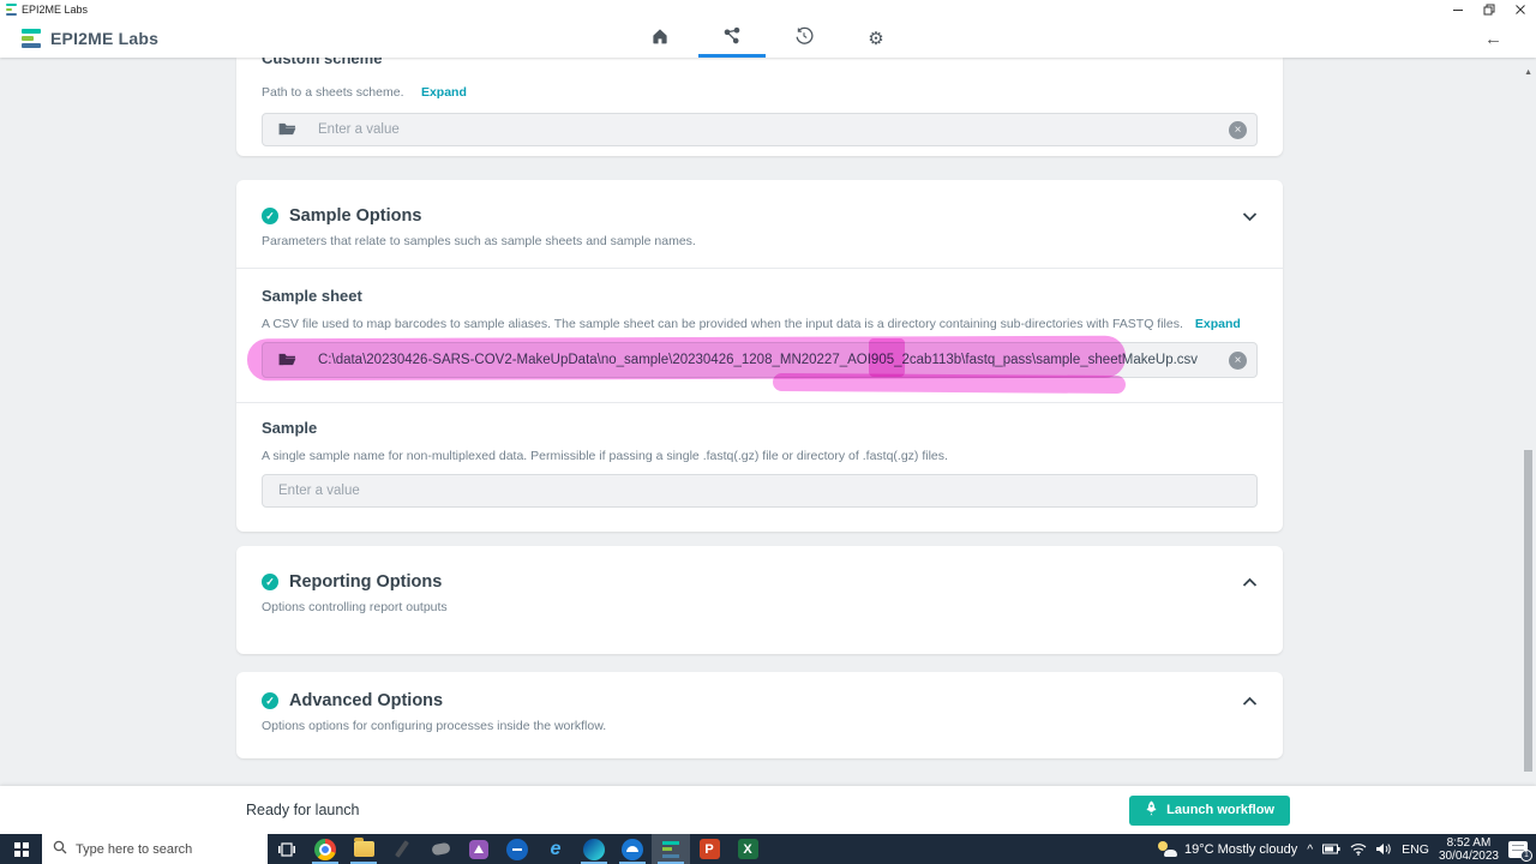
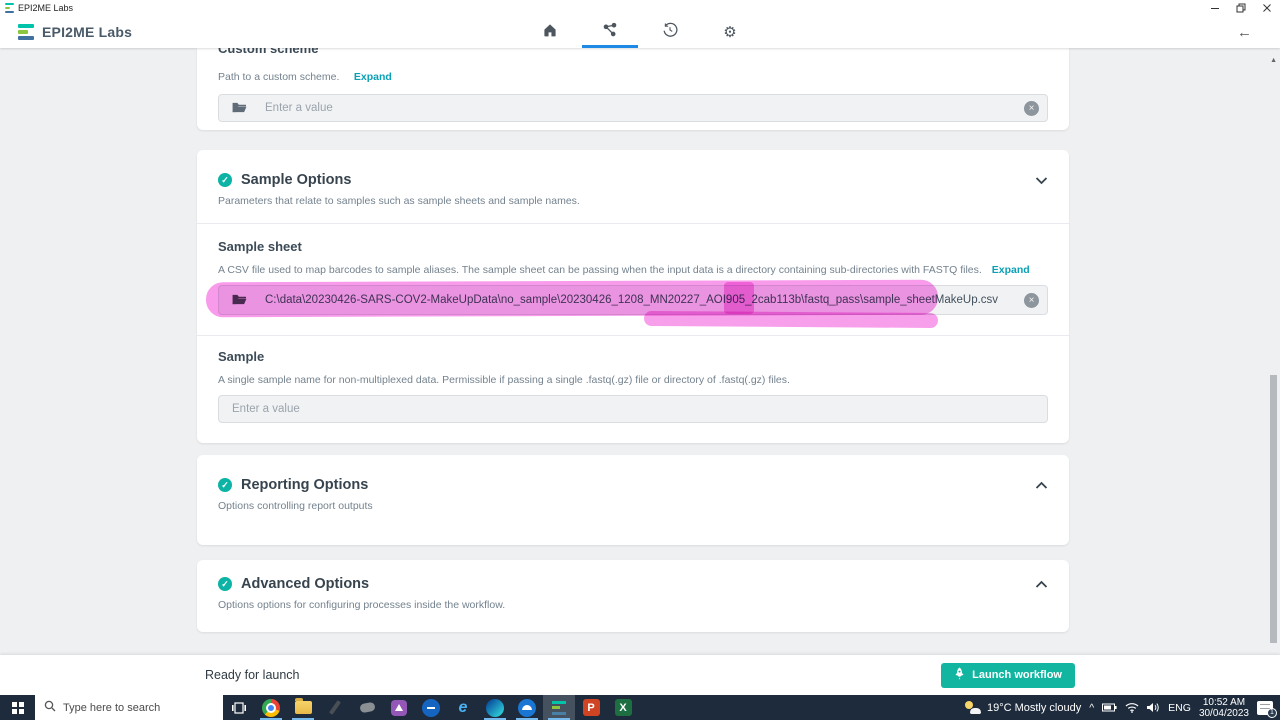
  EPI2ME Labs
  EPI2ME Labs
  ⚙
  ←
  Custom scheme
- Path to a sheets scheme. Expand
+ Path to a custom scheme. Expand
  Enter a value
  ×
  ✓
  Sample Options
  Parameters that relate to samples such as sample sheets and sample names.
  Sample sheet
- A CSV file used to map barcodes to sample aliases. The sample sheet can be provided when the input data is a directory containing sub-directories with FASTQ files.
+ A CSV file used to map barcodes to sample aliases. The sample sheet can be passing when the input data is a directory containing sub-directories with FASTQ files.
  Expand
  C:\data\20230426-SARS-COV2-MakeUpData\no_sample\20230426_1208_MN20227_AOI905_2cab113b\fastq_pass\sample_sheetMakeUp.csv
  ×
  Sample
  A single sample name for non-multiplexed data. Permissible if passing a single .fastq(.gz) file or directory of .fastq(.gz) files.
  Enter a value
  ✓
  Reporting Options
  Options controlling report outputs
  ✓
  Advanced Options
  Options options for configuring processes inside the workflow.
  Ready for launch
  Launch workflow
  Type here to search
  e
  P
  X
  19°C Mostly cloudy
  ^
  ENG
- 8:52 AM
+ 10:52 AM
  30/04/2023
